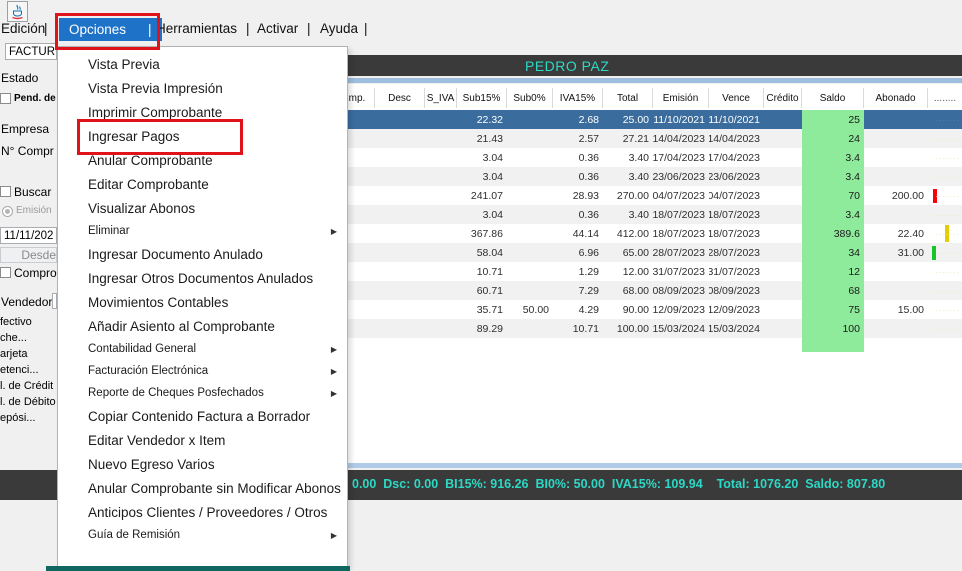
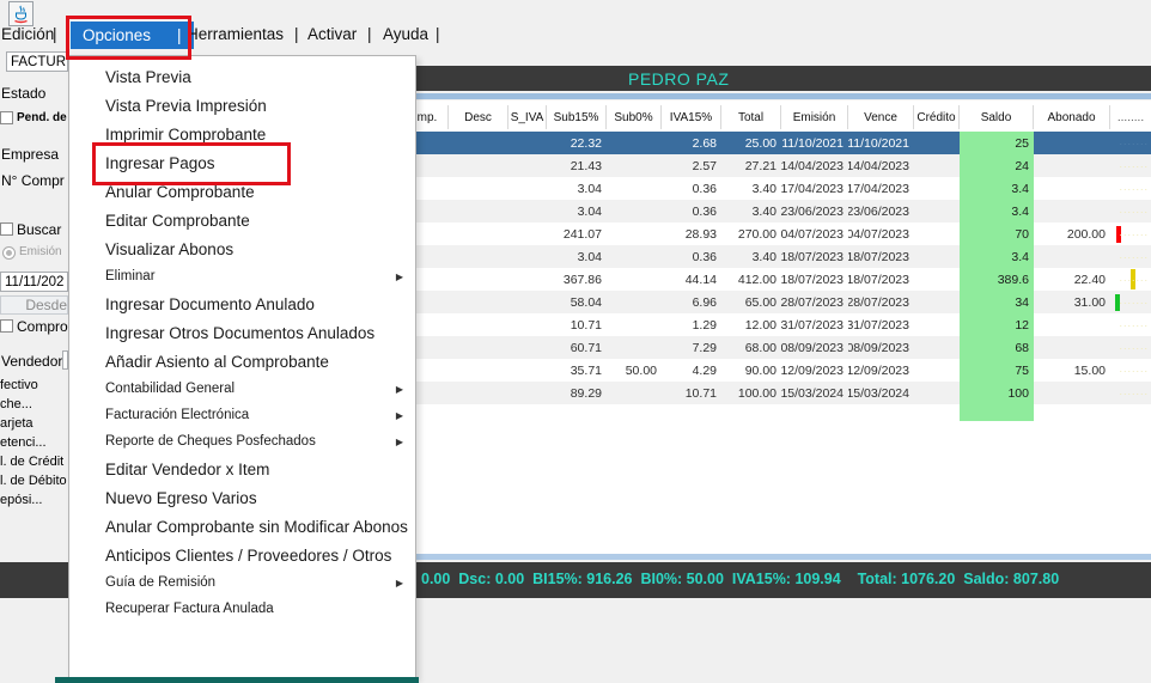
  Edición
  |
  Opciones
  |
  Herramientas
  |
  Activar
  |
  Ayuda
  |
  FACTUR
  Estado
  Pend. de
  Empresa
  N° Compr
  Buscar
  Emisión
  11/11/202
  Desde
  Compro
  Vendedor
  fectivo
  che...
  arjeta
  etenci...
  l. de Crédit
  l. de Débito
  epósi...
  PEDRO PAZ
  mp.
  Desc
  S_IVA
  Sub15%
  Sub0%
  IVA15%
  Total
  Emisión
  Vence
  Crédito
  Saldo
  Abonado
  ........
  22.32
  2.68
  25.00
  11/10/2021
  11/10/2021
  25
  21.43
  2.57
  27.21
  14/04/2023
  14/04/2023
  24
  3.04
  0.36
  3.40
  17/04/2023
  17/04/2023
  3.4
  3.04
  0.36
  3.40
  23/06/2023
  23/06/2023
  3.4
  241.07
  28.93
  270.00
  04/07/2023
  04/07/2023
  70
  200.00
  3.04
  0.36
  3.40
  18/07/2023
  18/07/2023
  3.4
  367.86
  44.14
  412.00
  18/07/2023
  18/07/2023
  389.6
  22.40
  58.04
  6.96
  65.00
  28/07/2023
  28/07/2023
  34
  31.00
  10.71
  1.29
  12.00
  31/07/2023
  31/07/2023
  12
  60.71
  7.29
  68.00
  08/09/2023
  08/09/2023
  68
  35.71
  50.00
  4.29
  90.00
  12/09/2023
  12/09/2023
  75
  15.00
  89.29
  10.71
  100.00
  15/03/2024
  15/03/2024
  100
  0.00 Dsc: 0.00 BI15%: 916.26 BI0%: 50.00 IVA15%: 109.94 Total: 1076.20 Saldo: 807.80
  Vista Previa
  Vista Previa Impresión
  Imprimir Comprobante
  Ingresar Pagos
  Anular Comprobante
  Editar Comprobante
  Visualizar Abonos
  Eliminar
  ▶
  Ingresar Documento Anulado
  Ingresar Otros Documentos Anulados
- Movimientos Contables
  Añadir Asiento al Comprobante
  Contabilidad General
  ▶
  Facturación Electrónica
  ▶
  Reporte de Cheques Posfechados
  ▶
- Copiar Contenido Factura a Borrador
  Editar Vendedor x Item
  Nuevo Egreso Varios
  Anular Comprobante sin Modificar Abonos
  Anticipos Clientes / Proveedores / Otros
  Guía de Remisión
  ▶
+ Recuperar Factura Anulada
